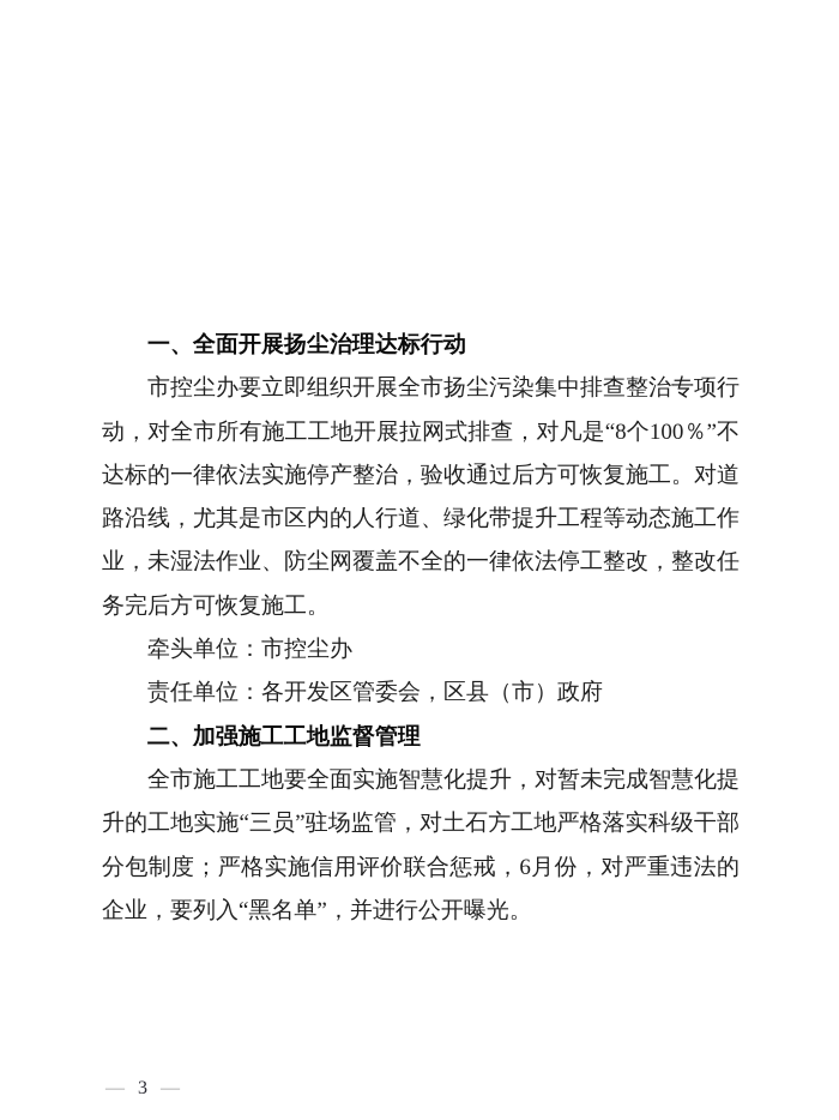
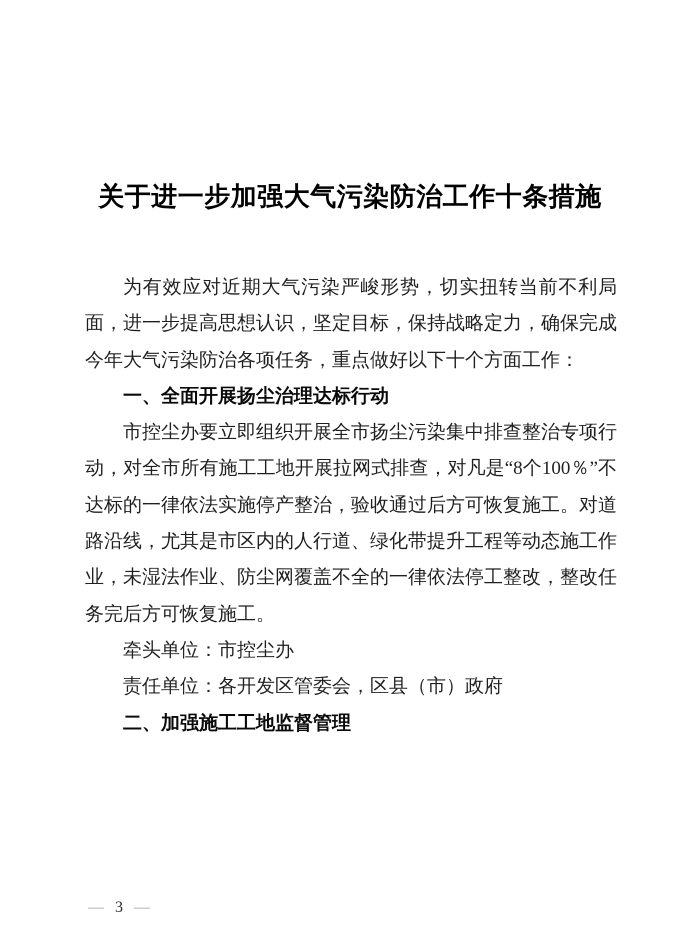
+ 关于进一步加强大气污染防治工作十条措施
+ 为有效应对近期大气污染严峻形势，切实扭转当前不利局面，进一步提高思想认识，坚定目标，保持战略定力，确保完成今年大气污染防治各项任务，重点做好以下十个方面工作：
  一、全面开展扬尘治理达标行动
  市控尘办要立即组织开展全市扬尘污染集中排查整治专项行动，对全市所有施工工地开展拉网式排查，对凡是“8个100％”不达标的一律依法实施停产整治，验收通过后方可恢复施工。对道路沿线，尤其是市区内的人行道、绿化带提升工程等动态施工作业，未湿法作业、防尘网覆盖不全的一律依法停工整改，整改任务完后方可恢复施工。
  牵头单位：市控尘办
  责任单位：各开发区管委会，区县（市）政府
  二、加强施工工地监督管理
- 全市施工工地要全面实施智慧化提升，对暂未完成智慧化提升的工地实施“三员”驻场监管，对土石方工地严格落实科级干部分包制度；严格实施信用评价联合惩戒，6月份，对严重违法的企业，要列入“黑名单”，并进行公开曝光。
  —
  3
  —
